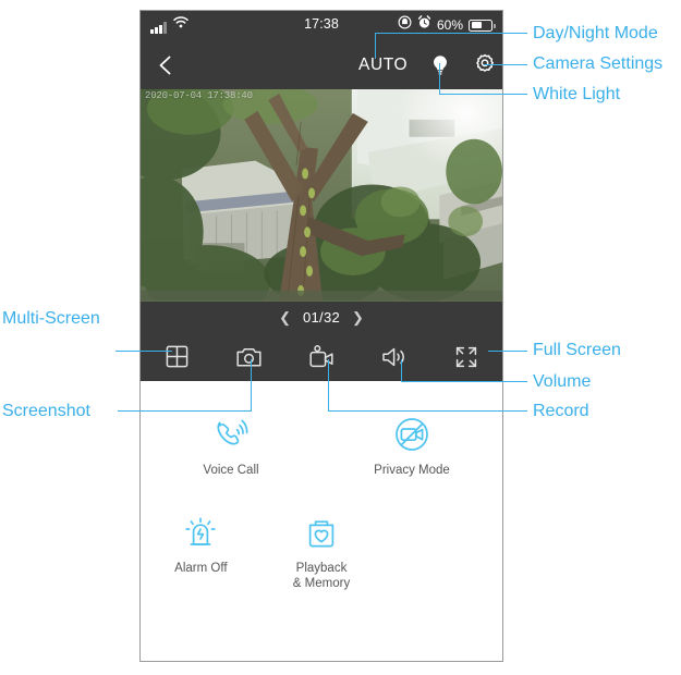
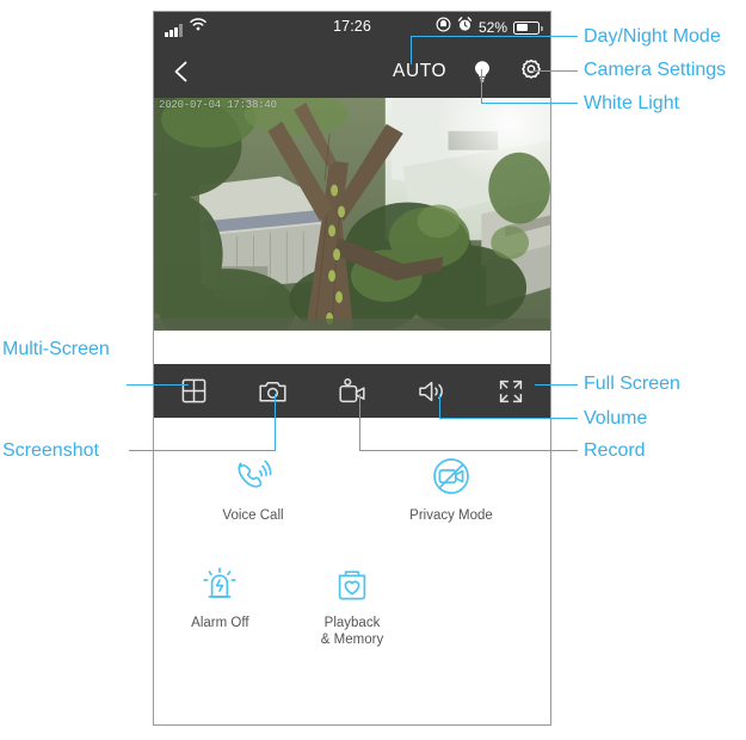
- 17:38
+ 17:26
- 60%
+ 52%
  AUTO
  2020-07-04 17:38:40
- ❮
- 01/32
- ❯
  Voice Call
  Privacy Mode
  Alarm Off
  Playback
  & Memory
  Day/Night Mode
  Camera Settings
  White Light
  Full Screen
  Volume
  Record
  Multi-Screen
  Screenshot
